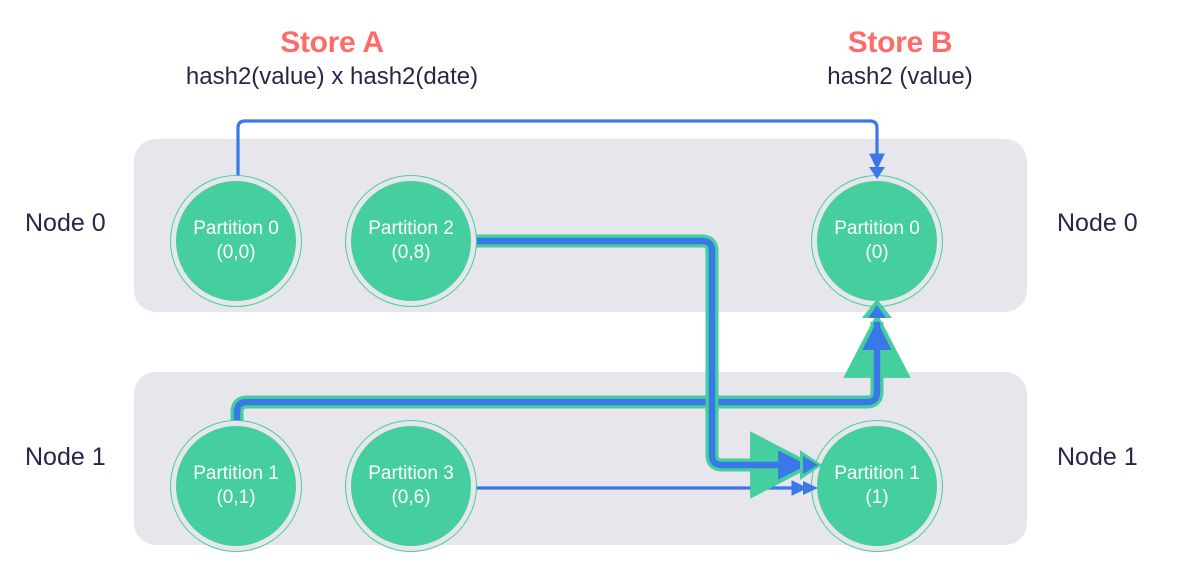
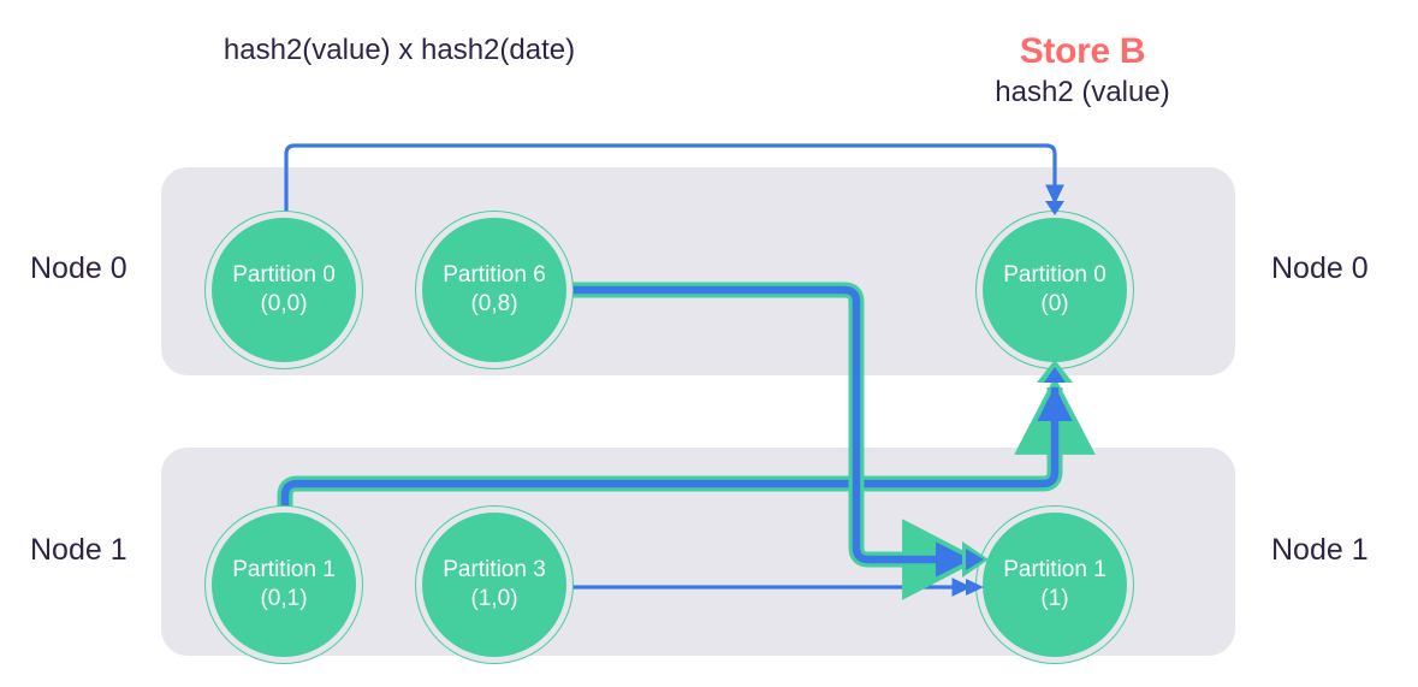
- Store A
  hash2(value) x hash2(date)
  Store B
  hash2 (value)
  Node 0
  Node 1
  Node 0
  Node 1
  Partition 0
  (0,0)
- Partition 2
+ Partition 6
  (0,8)
  Partition 1
  (0,1)
  Partition 3
- (0,6)
+ (1,0)
  Partition 0
  (0)
  Partition 1
  (1)
